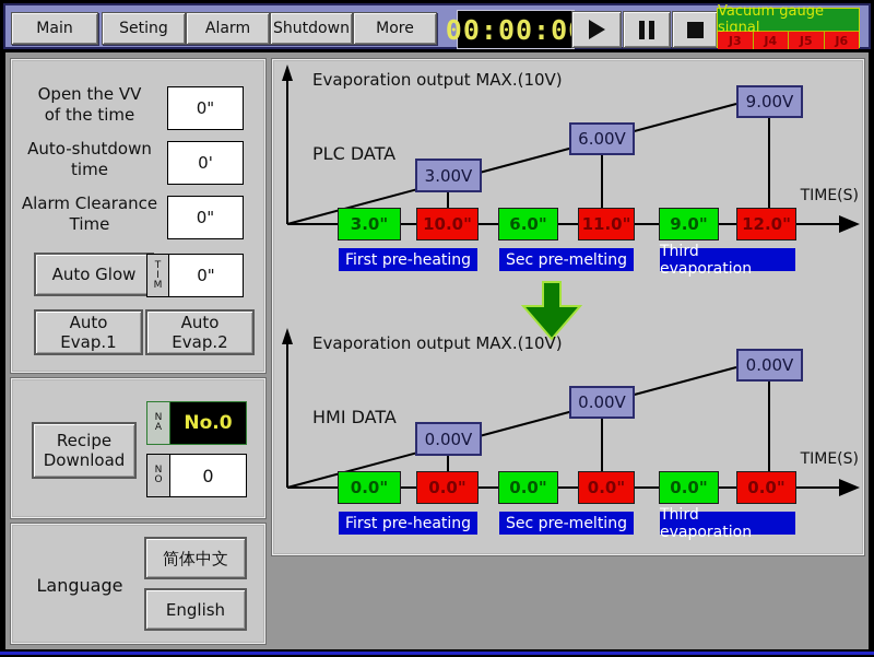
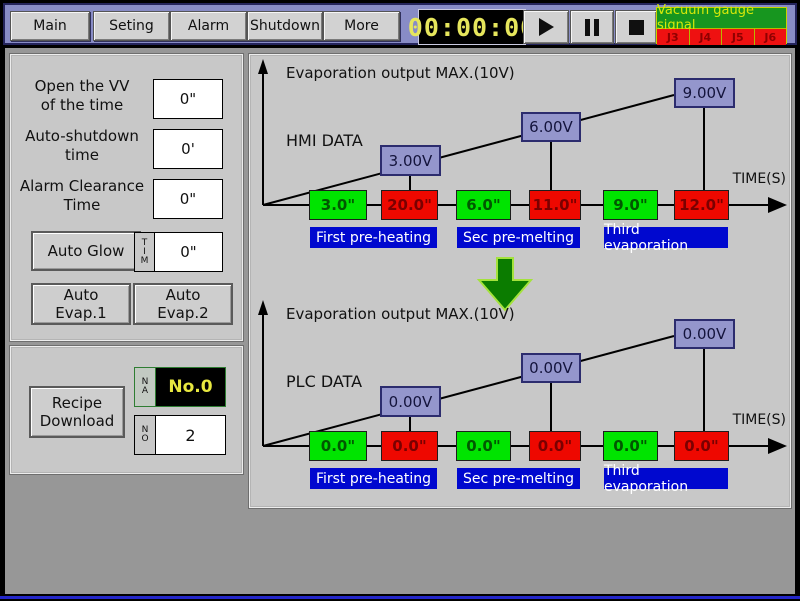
  Main
  Seting
  Alarm
  Shutdown
  More
  00:00:0
  Vacuum gauge signal
  J3
  J4
  J5
  J6
  Open the VV
  of the time
  0"
  Auto-shutdown
  time
  0'
  Alarm Clearance
  Time
  0"
  Auto Glow
  T
  I
  M
  0"
  Auto
  Evap.1
  Auto
  Evap.2
  Recipe
  Download
  N
  A
  No.0
  N
  O
- 0
+ 2
- Language
- 简体中文
- English
  Evaporation output MAX.(10V)
- PLC DATA
+ HMI DATA
  TIME(S)
  3.00V
  6.00V
  9.00V
  3.0"
- 10.0"
+ 20.0"
  6.0"
  11.0"
  9.0"
  12.0"
  First pre-heating
  Sec pre-melting
  Third evaporation
  Evaporation output MAX.(10V)
- HMI DATA
+ PLC DATA
  TIME(S)
  0.00V
  0.00V
  0.00V
  0.0"
  0.0"
  0.0"
  0.0"
  0.0"
  0.0"
  First pre-heating
  Sec pre-melting
  Third evaporation
